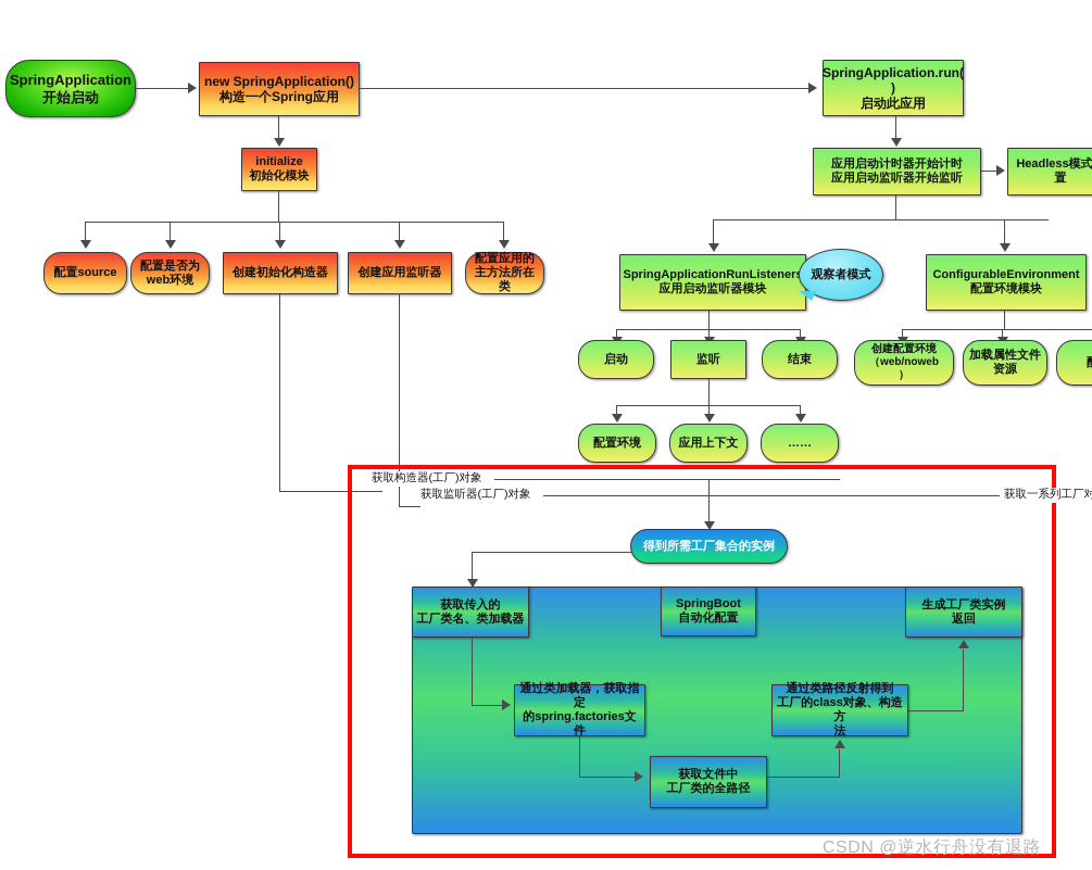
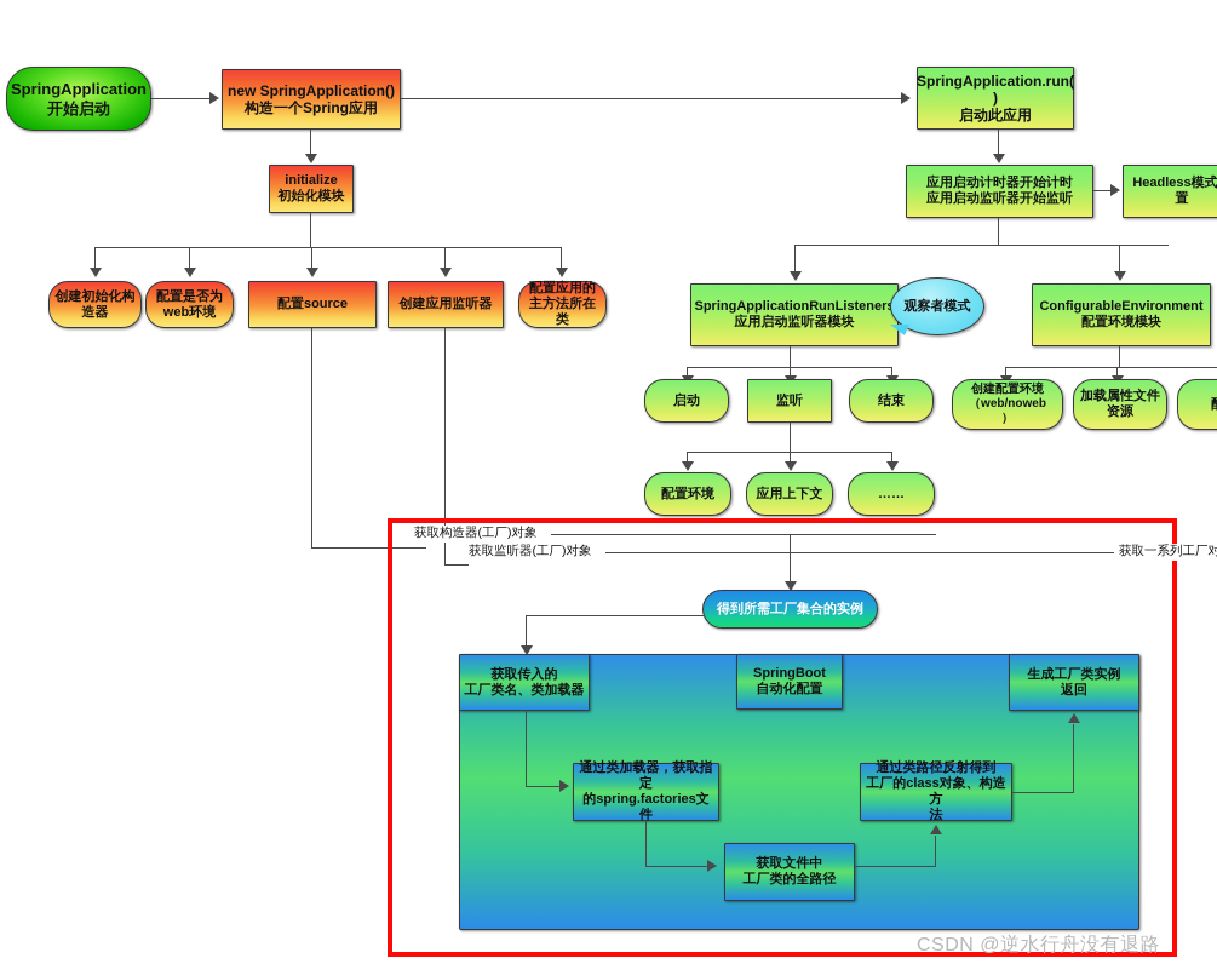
  SpringApplication
  开始启动
  new SpringApplication()
  构造一个Spring应用
  initialize
  初始化模块
- 配置source
+ 创建初始化构造器
  配置是否为
  web环境
- 创建初始化构造器
+ 配置source
  创建应用监听器
  配置应用的
  主方法所在类
  SpringApplication.run(
  )
  启动此应用
  应用启动计时器开始计时
  应用启动监听器开始监听
  Headless模式置
  SpringApplicationRunListener
  应用启动监听器模块
  观察者模式
  启动
  监听
  结束
  配置环境
  应用上下文
  ……
  ConfigurableEnvironment
  配置环境模块
  创建配置环境
  （web/noweb
  ）
  加载属性文件
  资源
  获取构造器(工厂)对象
  获取监听器(工厂)对象
  获取一系列工厂对
  得到所需工厂集合的实例
  SpringBoot
  自动化配置
  获取传入的
  工厂类名、类加载器
  生成工厂类实例
  返回
  通过类加载器，获取指定
  的spring.factories文件
  获取文件中
  工厂类的全路径
  通过类路径反射得到
  工厂的class对象、构造方
  法
  CSDN @逆水行舟没有退路
